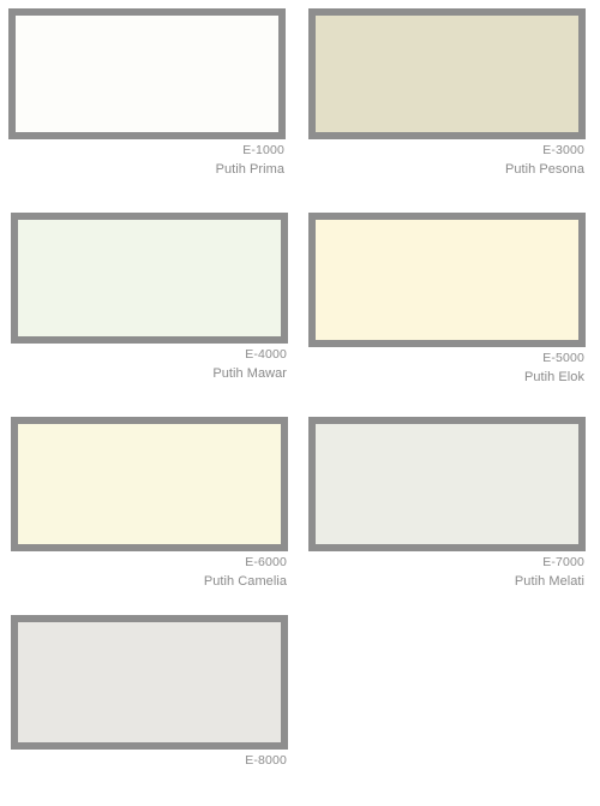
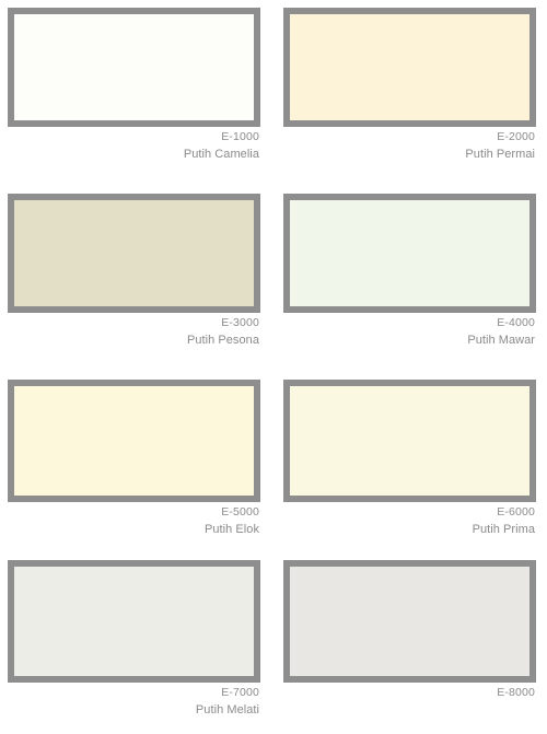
  E-1000
- Putih Prima
+ Putih Camelia
+ E-2000
+ Putih Permai
  E-3000
  Putih Pesona
  E-4000
  Putih Mawar
  E-5000
  Putih Elok
  E-6000
- Putih Camelia
+ Putih Prima
  E-7000
  Putih Melati
  E-8000
